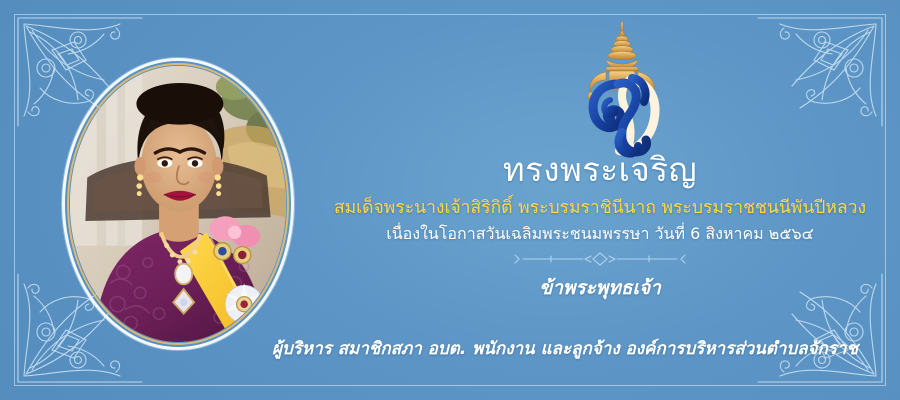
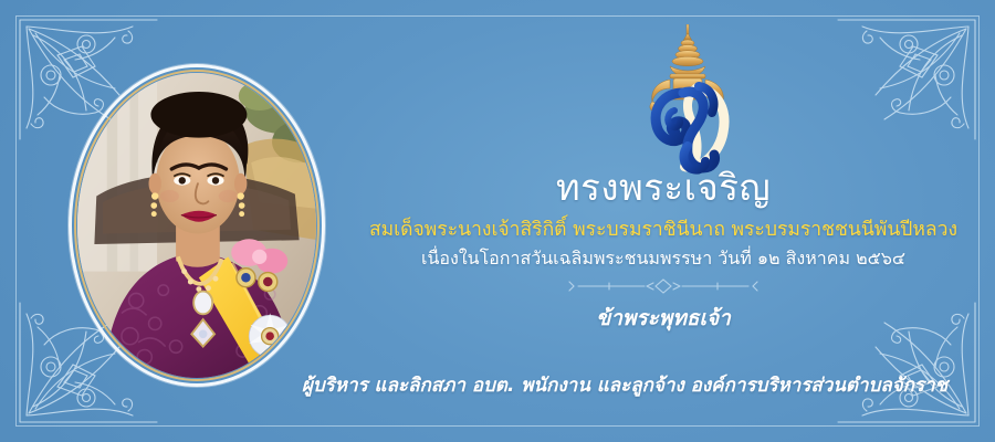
  ทรงพระเจริญ
  สมเด็จพระนางเจ้าสิริกิติ์ พระบรมราชินีนาถ พระบรมราชชนนีพันปีหลวง
- เนื่องในโอกาสวันเฉลิมพระชนมพรรษา วันที่ 6 สิงหาคม ๒๕๖๔
+ เนื่องในโอกาสวันเฉลิมพระชนมพรรษา วันที่ ๑๒ สิงหาคม ๒๕๖๔
  ข้าพระพุทธเจ้า
- ผู้บริหาร สมาชิกสภา อบต. พนักงาน และลูกจ้าง องค์การบริหารส่วนตำบลจักราช
+ ผู้บริหาร และลิกสภา อบต. พนักงาน และลูกจ้าง องค์การบริหารส่วนตำบลจักราช
